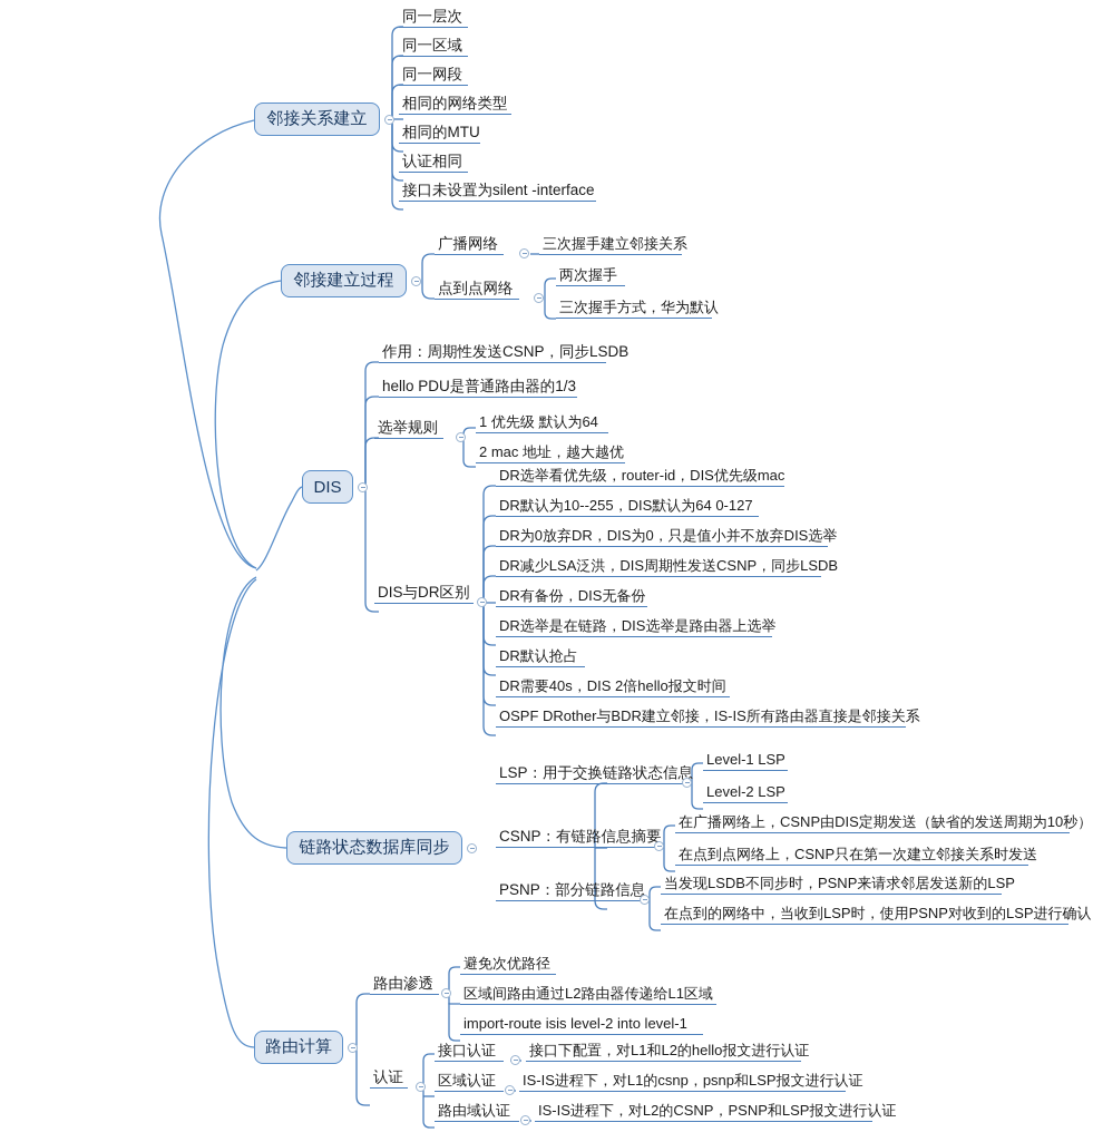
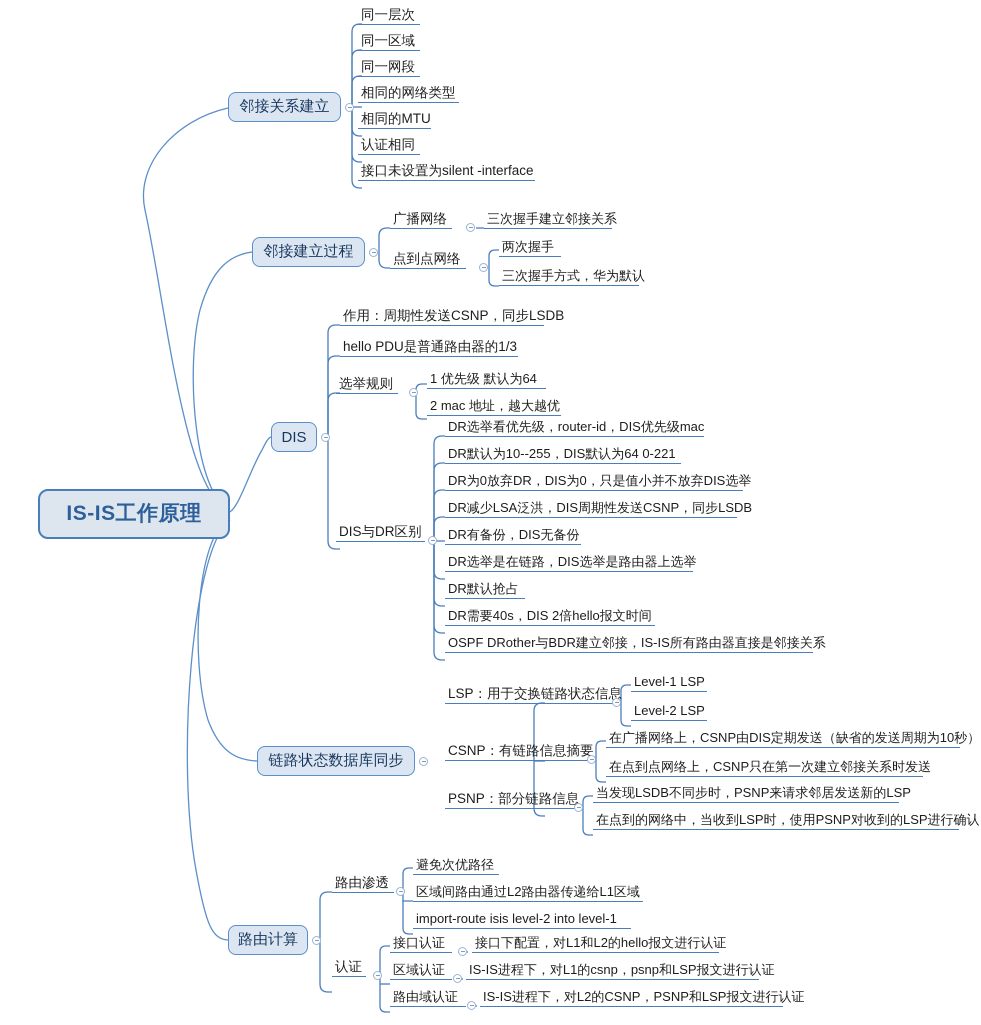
+ IS-IS工作原理
  邻接关系建立
  同一层次
  同一区域
  同一网段
  相同的网络类型
  相同的MTU
  认证相同
  接口未设置为silent -interface
  邻接建立过程
  广播网络
  三次握手建立邻接关系
  点到点网络
  两次握手
  三次握手方式，华为默认
  DIS
  作用：周期性发送CSNP，同步LSDB
  hello PDU是普通路由器的1/3
  选举规则
  1 优先级 默认为64
  2 mac 地址，越大越优
  DIS与DR区别
  DR选举看优先级，router-id，DIS优先级mac
- DR默认为10--255，DIS默认为64 0-127
+ DR默认为10--255，DIS默认为64 0-221
  DR为0放弃DR，DIS为0，只是值小并不放弃DIS选举
  DR减少LSA泛洪，DIS周期性发送CSNP，同步LSDB
  DR有备份，DIS无备份
  DR选举是在链路，DIS选举是路由器上选举
  DR默认抢占
  DR需要40s，DIS 2倍hello报文时间
  OSPF DRother与BDR建立邻接，IS-IS所有路由器直接是邻接关系
  链路状态数据库同步
  LSP：用于交换链路状态信息
  Level-1 LSP
  Level-2 LSP
  CSNP：有链路信息摘要
  在广播网络上，CSNP由DIS定期发送（缺省的发送周期为10秒）
  在点到点网络上，CSNP只在第一次建立邻接关系时发送
  PSNP：部分链路信息
  当发现LSDB不同步时，PSNP来请求邻居发送新的LSP
  在点到的网络中，当收到LSP时，使用PSNP对收到的LSP进行确认
  路由计算
  路由渗透
  避免次优路径
  区域间路由通过L2路由器传递给L1区域
  import-route isis level-2 into level-1
  认证
  接口认证
  接口下配置，对L1和L2的hello报文进行认证
  区域认证
  IS-IS进程下，对L1的csnp，psnp和LSP报文进行认证
  路由域认证
  IS-IS进程下，对L2的CSNP，PSNP和LSP报文进行认证
